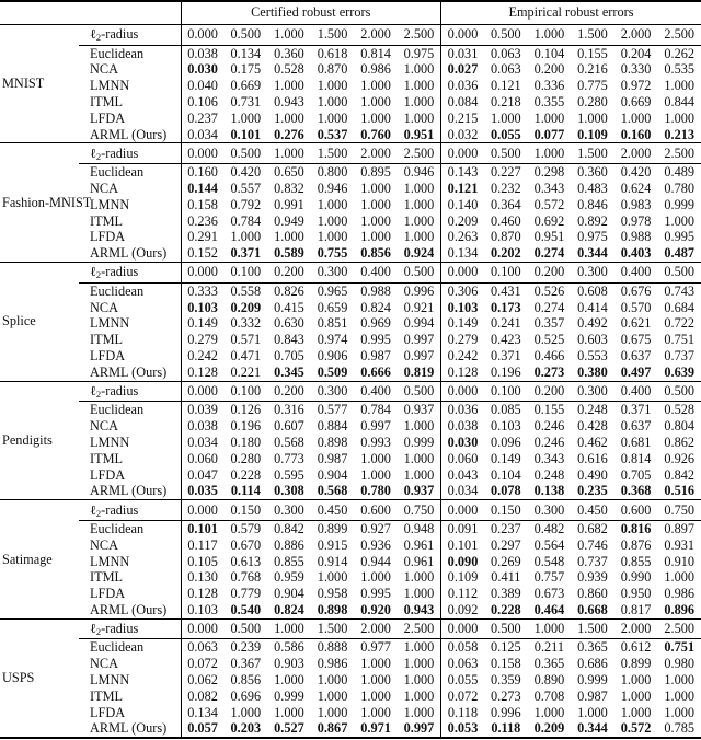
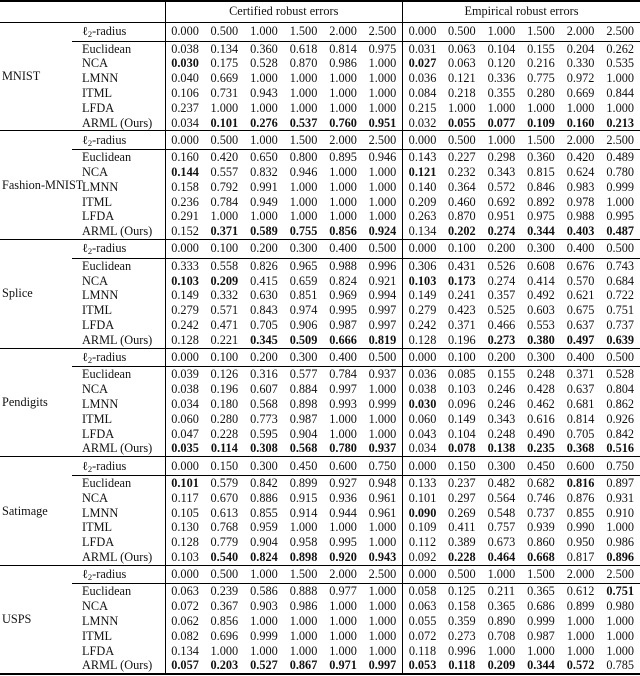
  	Certified robust errors	Empirical robust errors
  MNIST	ℓ2-radius	0.000	0.500	1.000	1.500	2.000	2.500	0.000	0.500	1.000	1.500	2.000	2.500
  Euclidean	0.038	0.134	0.360	0.618	0.814	0.975	0.031	0.063	0.104	0.155	0.204	0.262
- NCA	0.030	0.175	0.528	0.870	0.986	1.000	0.027	0.063	0.200	0.216	0.330	0.535
+ NCA	0.030	0.175	0.528	0.870	0.986	1.000	0.027	0.063	0.120	0.216	0.330	0.535
  LMNN	0.040	0.669	1.000	1.000	1.000	1.000	0.036	0.121	0.336	0.775	0.972	1.000
  ITML	0.106	0.731	0.943	1.000	1.000	1.000	0.084	0.218	0.355	0.280	0.669	0.844
  LFDA	0.237	1.000	1.000	1.000	1.000	1.000	0.215	1.000	1.000	1.000	1.000	1.000
  ARML (Ours)	0.034	0.101	0.276	0.537	0.760	0.951	0.032	0.055	0.077	0.109	0.160	0.213
  Fashion-MNIST	ℓ2-radius	0.000	0.500	1.000	1.500	2.000	2.500	0.000	0.500	1.000	1.500	2.000	2.500
  Euclidean	0.160	0.420	0.650	0.800	0.895	0.946	0.143	0.227	0.298	0.360	0.420	0.489
- NCA	0.144	0.557	0.832	0.946	1.000	1.000	0.121	0.232	0.343	0.483	0.624	0.780
+ NCA	0.144	0.557	0.832	0.946	1.000	1.000	0.121	0.232	0.343	0.815	0.624	0.780
  LMNN	0.158	0.792	0.991	1.000	1.000	1.000	0.140	0.364	0.572	0.846	0.983	0.999
  ITML	0.236	0.784	0.949	1.000	1.000	1.000	0.209	0.460	0.692	0.892	0.978	1.000
  LFDA	0.291	1.000	1.000	1.000	1.000	1.000	0.263	0.870	0.951	0.975	0.988	0.995
  ARML (Ours)	0.152	0.371	0.589	0.755	0.856	0.924	0.134	0.202	0.274	0.344	0.403	0.487
  Splice	ℓ2-radius	0.000	0.100	0.200	0.300	0.400	0.500	0.000	0.100	0.200	0.300	0.400	0.500
  Euclidean	0.333	0.558	0.826	0.965	0.988	0.996	0.306	0.431	0.526	0.608	0.676	0.743
  NCA	0.103	0.209	0.415	0.659	0.824	0.921	0.103	0.173	0.274	0.414	0.570	0.684
  LMNN	0.149	0.332	0.630	0.851	0.969	0.994	0.149	0.241	0.357	0.492	0.621	0.722
  ITML	0.279	0.571	0.843	0.974	0.995	0.997	0.279	0.423	0.525	0.603	0.675	0.751
  LFDA	0.242	0.471	0.705	0.906	0.987	0.997	0.242	0.371	0.466	0.553	0.637	0.737
  ARML (Ours)	0.128	0.221	0.345	0.509	0.666	0.819	0.128	0.196	0.273	0.380	0.497	0.639
  Pendigits	ℓ2-radius	0.000	0.100	0.200	0.300	0.400	0.500	0.000	0.100	0.200	0.300	0.400	0.500
  Euclidean	0.039	0.126	0.316	0.577	0.784	0.937	0.036	0.085	0.155	0.248	0.371	0.528
  NCA	0.038	0.196	0.607	0.884	0.997	1.000	0.038	0.103	0.246	0.428	0.637	0.804
  LMNN	0.034	0.180	0.568	0.898	0.993	0.999	0.030	0.096	0.246	0.462	0.681	0.862
  ITML	0.060	0.280	0.773	0.987	1.000	1.000	0.060	0.149	0.343	0.616	0.814	0.926
  LFDA	0.047	0.228	0.595	0.904	1.000	1.000	0.043	0.104	0.248	0.490	0.705	0.842
  ARML (Ours)	0.035	0.114	0.308	0.568	0.780	0.937	0.034	0.078	0.138	0.235	0.368	0.516
  Satimage	ℓ2-radius	0.000	0.150	0.300	0.450	0.600	0.750	0.000	0.150	0.300	0.450	0.600	0.750
- Euclidean	0.101	0.579	0.842	0.899	0.927	0.948	0.091	0.237	0.482	0.682	0.816	0.897
+ Euclidean	0.101	0.579	0.842	0.899	0.927	0.948	0.133	0.237	0.482	0.682	0.816	0.897
  NCA	0.117	0.670	0.886	0.915	0.936	0.961	0.101	0.297	0.564	0.746	0.876	0.931
  LMNN	0.105	0.613	0.855	0.914	0.944	0.961	0.090	0.269	0.548	0.737	0.855	0.910
  ITML	0.130	0.768	0.959	1.000	1.000	1.000	0.109	0.411	0.757	0.939	0.990	1.000
  LFDA	0.128	0.779	0.904	0.958	0.995	1.000	0.112	0.389	0.673	0.860	0.950	0.986
  ARML (Ours)	0.103	0.540	0.824	0.898	0.920	0.943	0.092	0.228	0.464	0.668	0.817	0.896
  USPS	ℓ2-radius	0.000	0.500	1.000	1.500	2.000	2.500	0.000	0.500	1.000	1.500	2.000	2.500
  Euclidean	0.063	0.239	0.586	0.888	0.977	1.000	0.058	0.125	0.211	0.365	0.612	0.751
  NCA	0.072	0.367	0.903	0.986	1.000	1.000	0.063	0.158	0.365	0.686	0.899	0.980
  LMNN	0.062	0.856	1.000	1.000	1.000	1.000	0.055	0.359	0.890	0.999	1.000	1.000
  ITML	0.082	0.696	0.999	1.000	1.000	1.000	0.072	0.273	0.708	0.987	1.000	1.000
  LFDA	0.134	1.000	1.000	1.000	1.000	1.000	0.118	0.996	1.000	1.000	1.000	1.000
  ARML (Ours)	0.057	0.203	0.527	0.867	0.971	0.997	0.053	0.118	0.209	0.344	0.572	0.785
